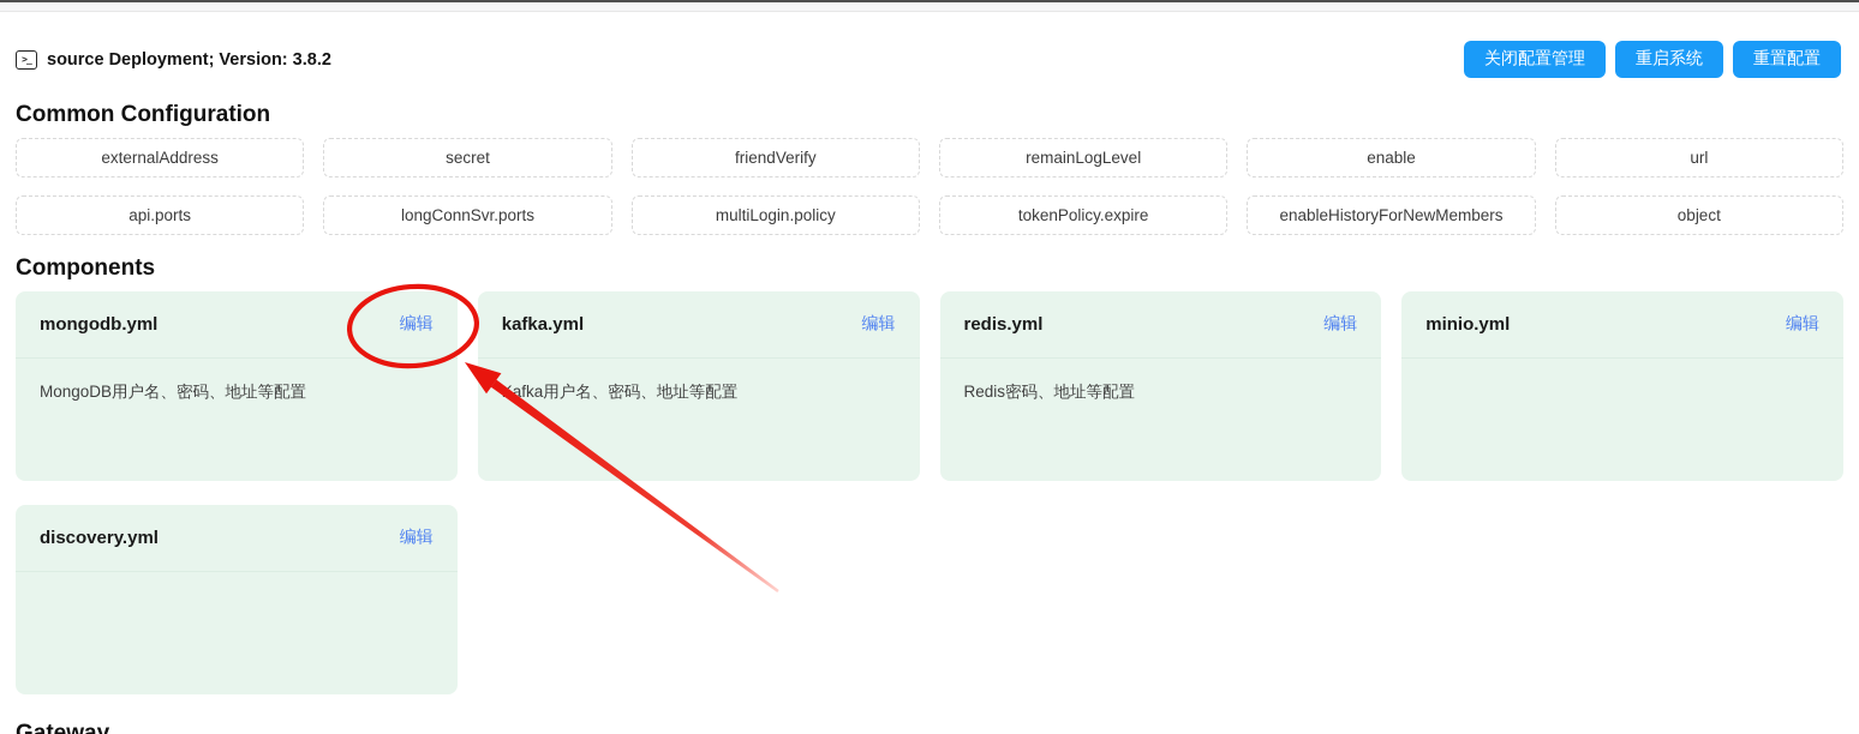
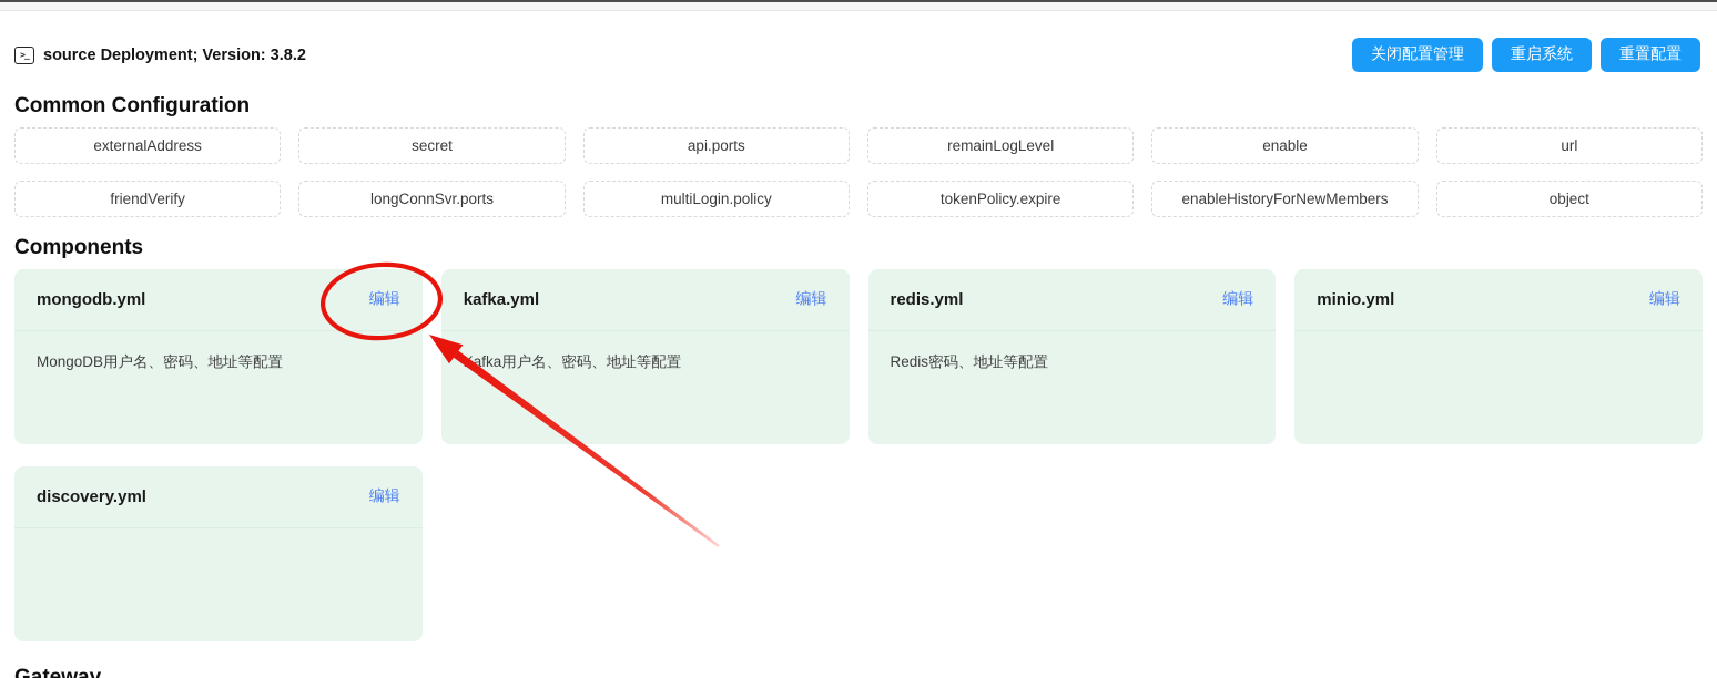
  >_
  source Deployment; Version: 3.8.2
  关闭配置管理
  重启系统
  重置配置
  Common Configuration
  externalAddress
  secret
- friendVerify
+ api.ports
  remainLogLevel
  enable
  url
- api.ports
+ friendVerify
  longConnSvr.ports
  multiLogin.policy
  tokenPolicy.expire
  enableHistoryForNewMembers
  object
  Components
  mongodb.yml
  编辑
  MongoDB用户名、密码、地址等配置
  kafka.yml
  编辑
  afka用户名、密码、地址等配置
  redis.yml
  编辑
  Redis密码、地址等配置
  minio.yml
  编辑
  discovery.yml
  编辑
